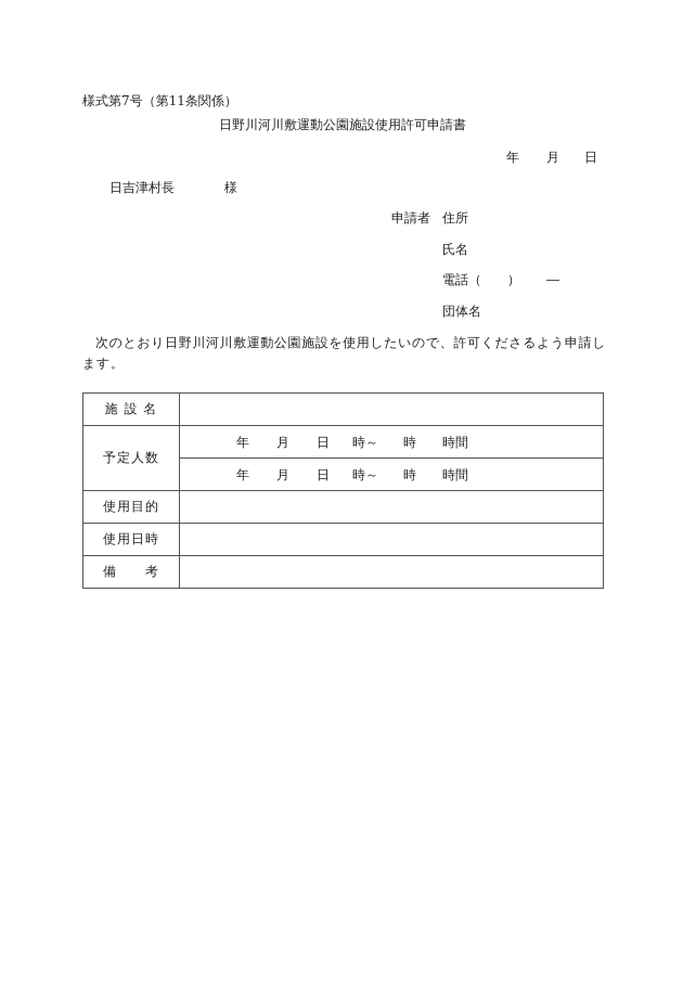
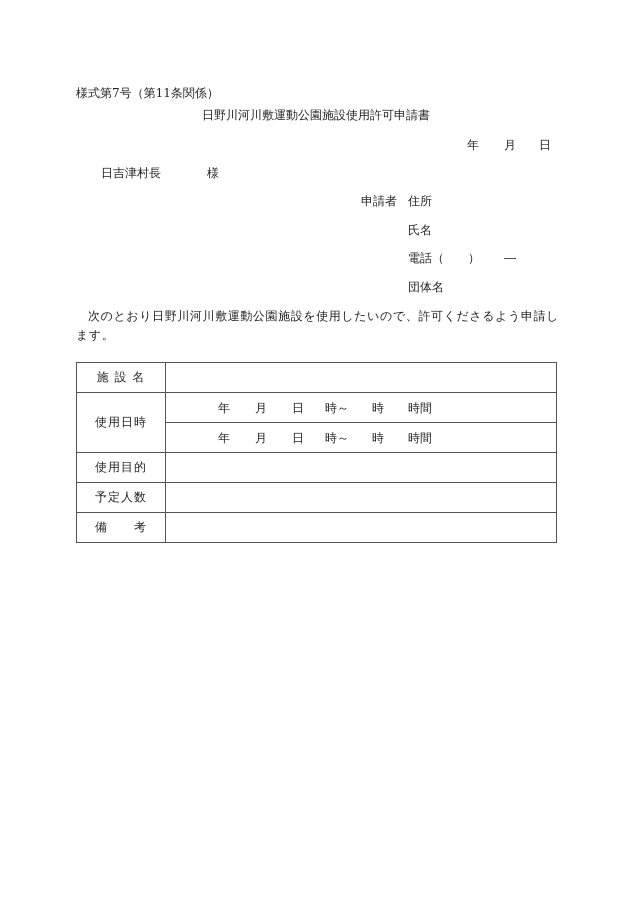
  様式第7号（第11条関係）
  日野川河川敷運動公園施設使用許可申請書
  年
  月
  日
  日吉津村長
  様
  申請者
  住所
  氏名
  電話（ ） ―
  団体名
  次のとおり日野川河川敷運動公園施設を使用したいので、許可くださるよう申請します。
  施 設 名
- 予定人数	年 月 日 時～ 時 時間
+ 使用日時	年 月 日 時～ 時 時間
  年 月 日 時～ 時 時間
  使用目的
- 使用日時
+ 予定人数
  備 考
